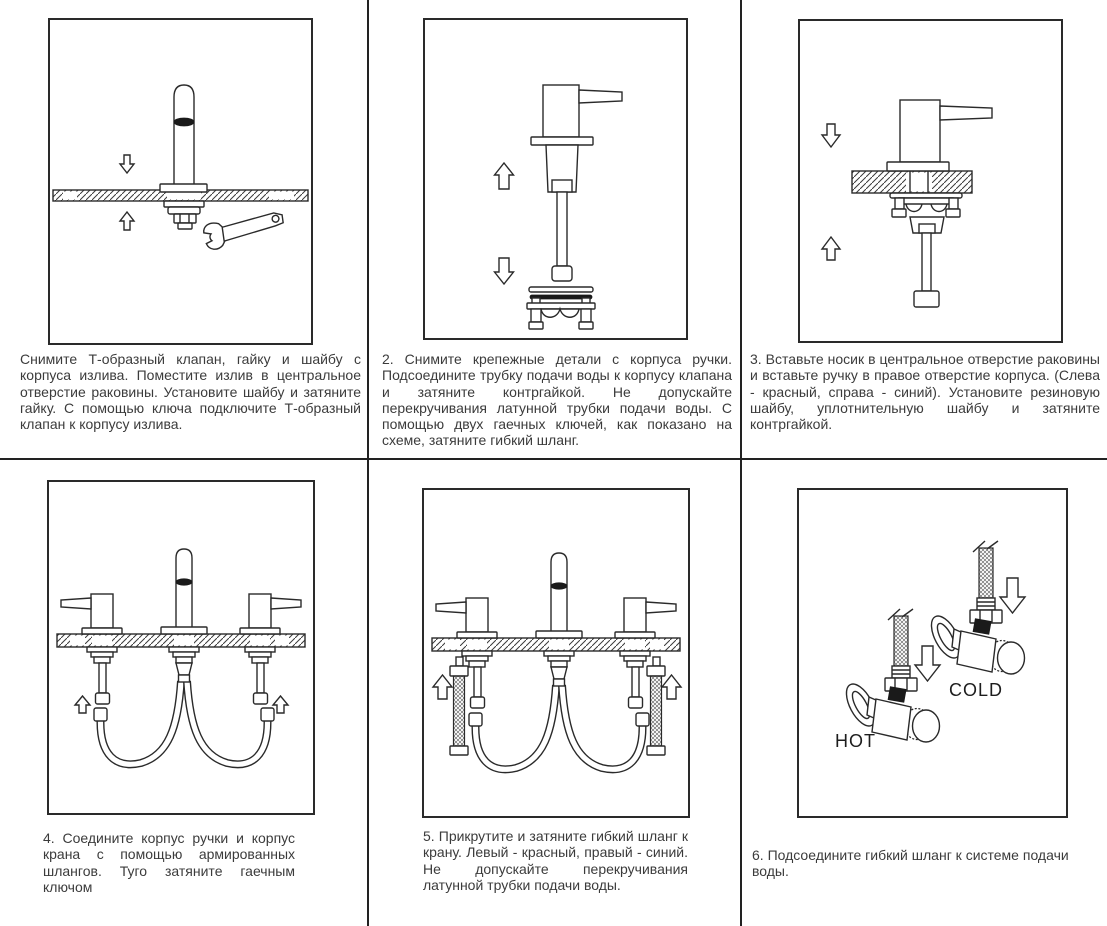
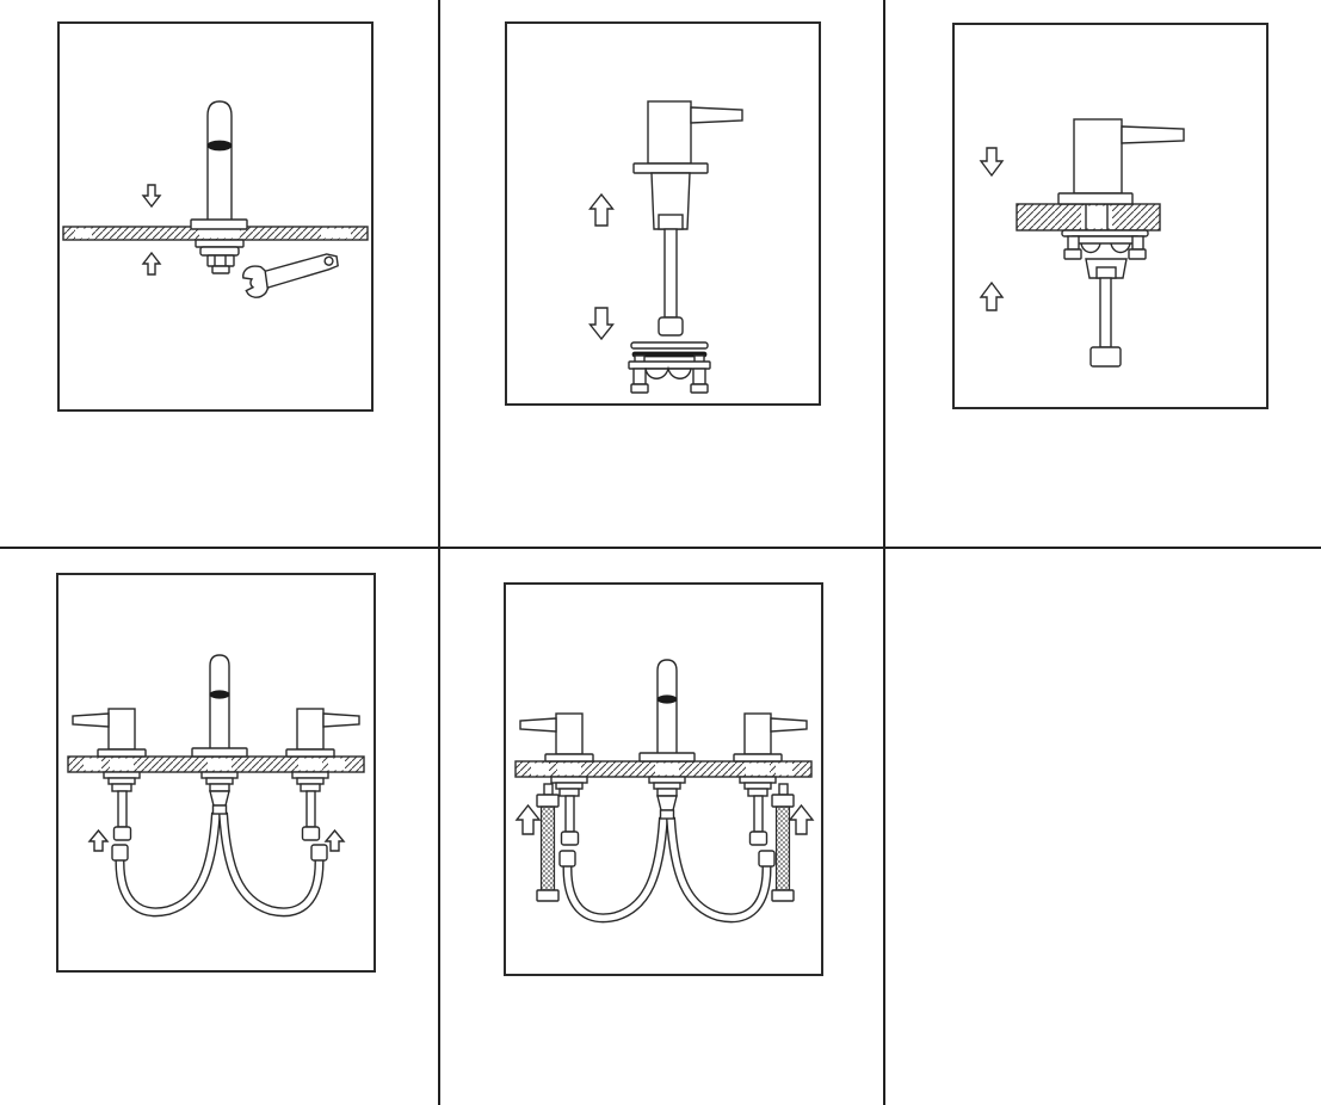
- Снимите Т-образный клапан, гайку и шайбу с корпуса излива. Поместите излив в центральное отверстие раковины. Установите шайбу и затяните гайку. С помощью ключа подключите Т-образный клапан к корпусу излива.
- 2. Снимите крепежные детали с корпуса ручки. Подсоедините трубку подачи воды к корпусу клапана и затяните контргайкой. Не допускайте перекручивания латунной трубки подачи воды. С помощью двух гаечных ключей, как показано на схеме, затяните гибкий шланг.
- 3. Вставьте носик в центральное отверстие раковины и вставьте ручку в правое отверстие корпуса. (Слева - красный, справа - синий). Установите резиновую шайбу, уплотнительную шайбу и затяните контргайкой.
- 4. Соедините корпус ручки и корпус крана с помощью армированных шлангов. Туго затяните гаечным ключом
- 5. Прикрутите и затяните гибкий шланг к крану. Левый - красный, правый - синий. Не допускайте перекручивания латунной трубки подачи воды.
- HOT
- COLD
- 6. Подсоедините гибкий шланг к системе подачи воды.
